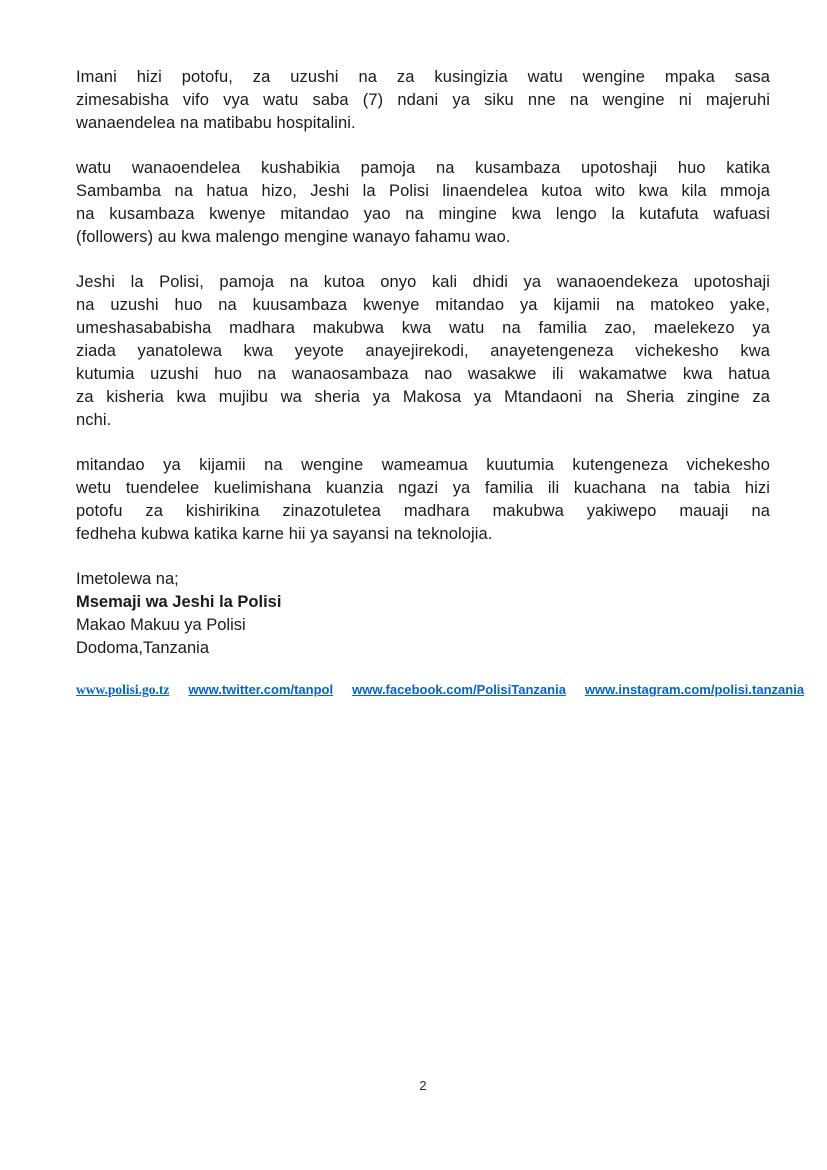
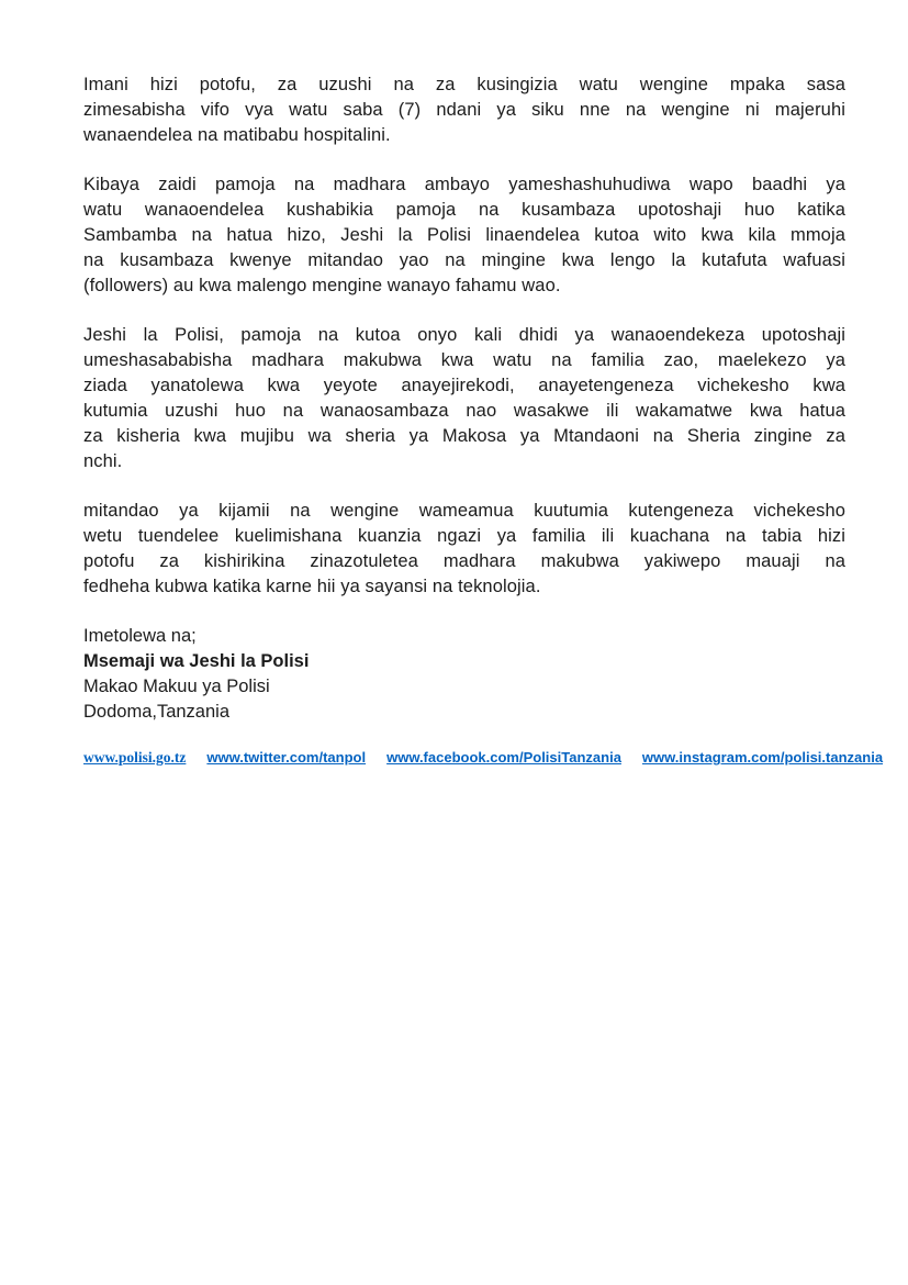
  Imani hizi potofu, za uzushi na za kusingizia watu wengine mpaka sasa
  zimesabisha vifo vya watu saba (7) ndani ya siku nne na wengine ni majeruhi
  wanaendelea na matibabu hospitalini.
+ Kibaya zaidi pamoja na madhara ambayo yameshashuhudiwa wapo baadhi ya
  watu wanaoendelea kushabikia pamoja na kusambaza upotoshaji huo katika
  Sambamba na hatua hizo, Jeshi la Polisi linaendelea kutoa wito kwa kila mmoja
  na kusambaza kwenye mitandao yao na mingine kwa lengo la kutafuta wafuasi
  (followers) au kwa malengo mengine wanayo fahamu wao.
  Jeshi la Polisi, pamoja na kutoa onyo kali dhidi ya wanaoendekeza upotoshaji
- na uzushi huo na kuusambaza kwenye mitandao ya kijamii na matokeo yake,
  umeshasababisha madhara makubwa kwa watu na familia zao, maelekezo ya
  ziada yanatolewa kwa yeyote anayejirekodi, anayetengeneza vichekesho kwa
  kutumia uzushi huo na wanaosambaza nao wasakwe ili wakamatwe kwa hatua
  za kisheria kwa mujibu wa sheria ya Makosa ya Mtandaoni na Sheria zingine za
  nchi.
  mitandao ya kijamii na wengine wameamua kuutumia kutengeneza vichekesho
  wetu tuendelee kuelimishana kuanzia ngazi ya familia ili kuachana na tabia hizi
  potofu za kishirikina zinazotuletea madhara makubwa yakiwepo mauaji na
  fedheha kubwa katika karne hii ya sayansi na teknolojia.
  Imetolewa na;
  Msemaji wa Jeshi la Polisi
  Makao Makuu ya Polisi
  Dodoma,Tanzania
  www.polisi.go.tz
  www.twitter.com/tanpol
  www.facebook.com/PolisiTanzania
  www.instagram.com/polisi.tanzania
- 2
